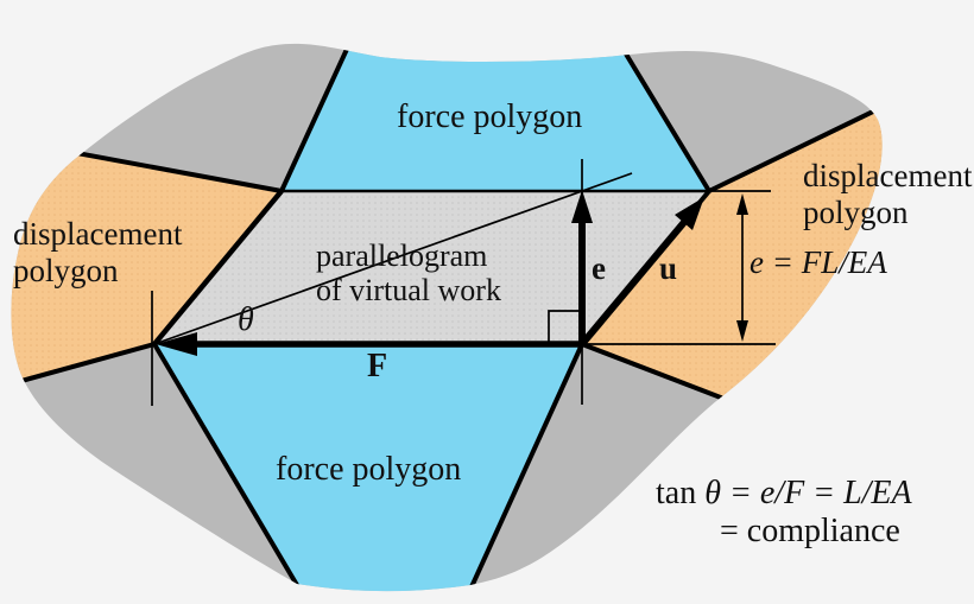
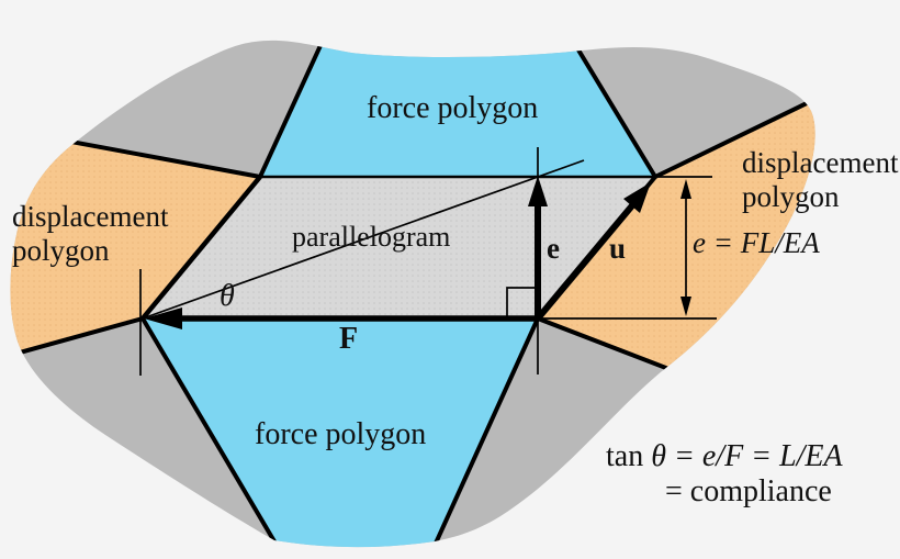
  force polygon
  force polygon
  displacement
  polygon
  displacement
  polygon
  parallelogram
- of virtual work
  θ
  F
  e
  u
  e = FL/EA
  tan θ = e/F = L/EA
  = compliance
